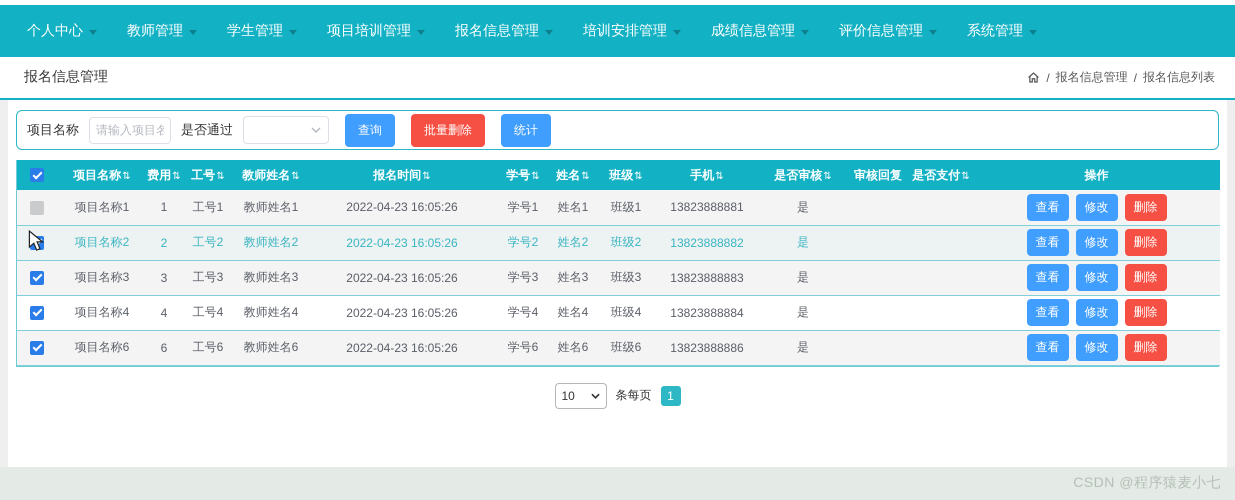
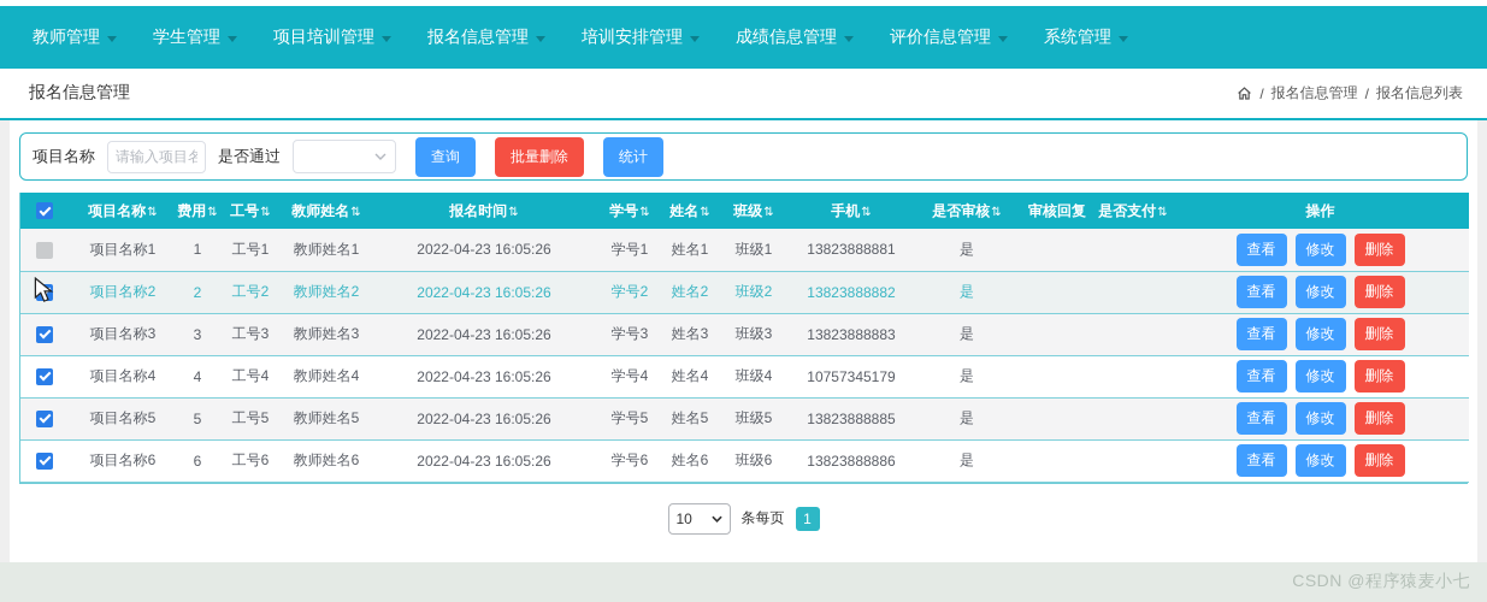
- 个人中心
  教师管理
  学生管理
  项目培训管理
  报名信息管理
  培训安排管理
  成绩信息管理
  评价信息管理
  系统管理
  报名信息管理
  /
  报名信息管理
  /
  报名信息列表
  项目名称
  请输入项目名
  是否通过
  查询
  批量删除
  统计
  	项目名称⇅	费用⇅	工号⇅	教师姓名⇅	报名时间⇅	学号⇅	姓名⇅	班级⇅	手机⇅	是否审核⇅	审核回复	是否支付⇅	操作
  	项目名称1	1	工号1	教师姓名1	2022-04-23 16:05:26	学号1	姓名1	班级1	13823888881	是			查看 修改 删除
  	项目名称2	2	工号2	教师姓名2	2022-04-23 16:05:26	学号2	姓名2	班级2	13823888882	是			查看 修改 删除
  	项目名称3	3	工号3	教师姓名3	2022-04-23 16:05:26	学号3	姓名3	班级3	13823888883	是			查看 修改 删除
- 	项目名称4	4	工号4	教师姓名4	2022-04-23 16:05:26	学号4	姓名4	班级4	13823888884	是			查看 修改 删除
+ 	项目名称4	4	工号4	教师姓名4	2022-04-23 16:05:26	学号4	姓名4	班级4	10757345179	是			查看 修改 删除
+ 	项目名称5	5	工号5	教师姓名5	2022-04-23 16:05:26	学号5	姓名5	班级5	13823888885	是			查看 修改 删除
  	项目名称6	6	工号6	教师姓名6	2022-04-23 16:05:26	学号6	姓名6	班级6	13823888886	是			查看 修改 删除
  10
  条每页
  1
  CSDN @程序猿麦小七
